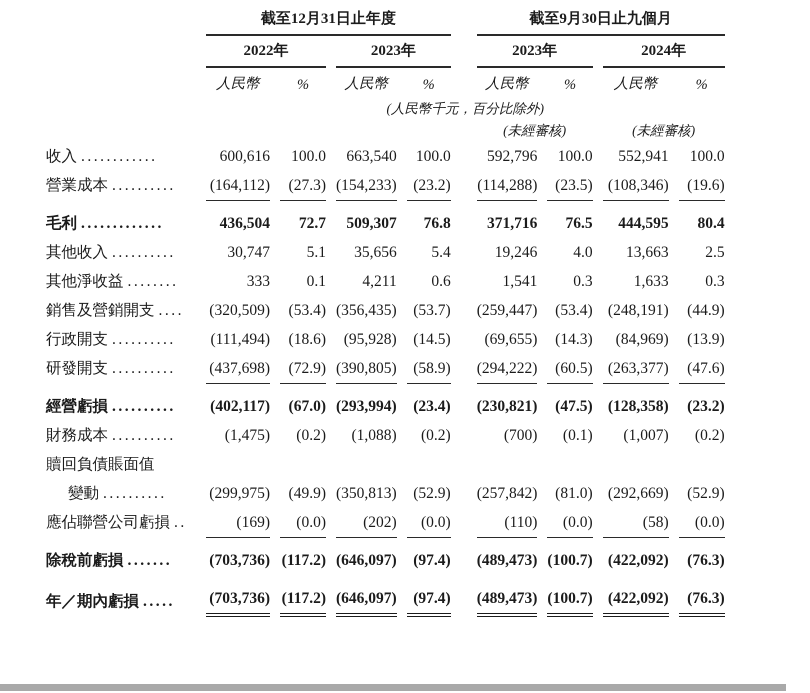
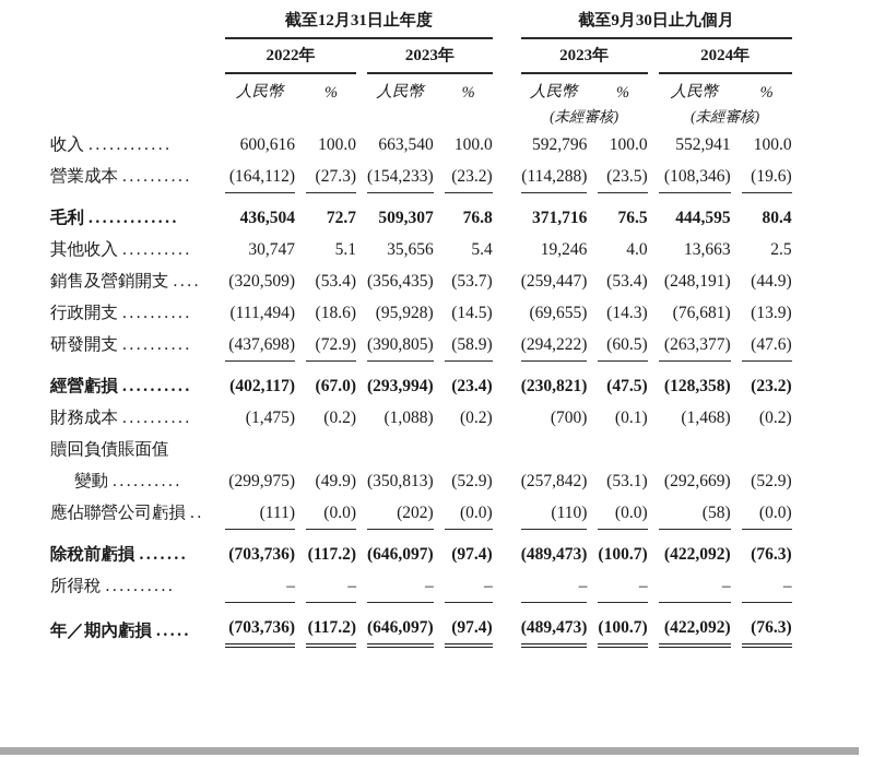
  	截至12月31日止年度		截至9月30日止九個月
  	2022年	2023年		2023年	2024年
  	人民幣	%	人民幣	%		人民幣	%	人民幣	%
- 	(人民幣千元，百分比除外)
  			(未經審核)	(未經審核)
  收入 ............	600,616	100.0	663,540	100.0		592,796	100.0	552,941	100.0
  營業成本 ..........	(164,112)	(27.3)	(154,233)	(23.2)		(114,288)	(23.5)	(108,346)	(19.6)
  毛利 .............	436,504	72.7	509,307	76.8		371,716	76.5	444,595	80.4
  其他收入 ..........	30,747	5.1	35,656	5.4		19,246	4.0	13,663	2.5
- 其他淨收益 ........	333	0.1	4,211	0.6		1,541	0.3	1,633	0.3
  銷售及營銷開支 ....	(320,509)	(53.4)	(356,435)	(53.7)		(259,447)	(53.4)	(248,191)	(44.9)
- 行政開支 ..........	(111,494)	(18.6)	(95,928)	(14.5)		(69,655)	(14.3)	(84,969)	(13.9)
+ 行政開支 ..........	(111,494)	(18.6)	(95,928)	(14.5)		(69,655)	(14.3)	(76,681)	(13.9)
  研發開支 ..........	(437,698)	(72.9)	(390,805)	(58.9)		(294,222)	(60.5)	(263,377)	(47.6)
  經營虧損 ..........	(402,117)	(67.0)	(293,994)	(23.4)		(230,821)	(47.5)	(128,358)	(23.2)
- 財務成本 ..........	(1,475)	(0.2)	(1,088)	(0.2)		(700)	(0.1)	(1,007)	(0.2)
+ 財務成本 ..........	(1,475)	(0.2)	(1,088)	(0.2)		(700)	(0.1)	(1,468)	(0.2)
  贖回負債賬面值
- 變動 ..........	(299,975)	(49.9)	(350,813)	(52.9)		(257,842)	(81.0)	(292,669)	(52.9)
+ 變動 ..........	(299,975)	(49.9)	(350,813)	(52.9)		(257,842)	(53.1)	(292,669)	(52.9)
- 應佔聯營公司虧損 ..	(169)	(0.0)	(202)	(0.0)		(110)	(0.0)	(58)	(0.0)
+ 應佔聯營公司虧損 ..	(111)	(0.0)	(202)	(0.0)		(110)	(0.0)	(58)	(0.0)
  除稅前虧損 .......	(703,736)	(117.2)	(646,097)	(97.4)		(489,473)	(100.7)	(422,092)	(76.3)
+ 所得稅 ..........	–	–	–	–		–	–	–	–
  年／期內虧損 .....	(703,736)	(117.2)	(646,097)	(97.4)		(489,473)	(100.7)	(422,092)	(76.3)
